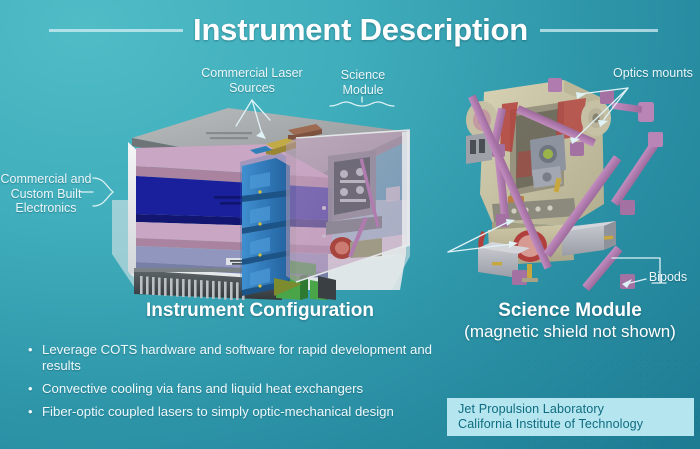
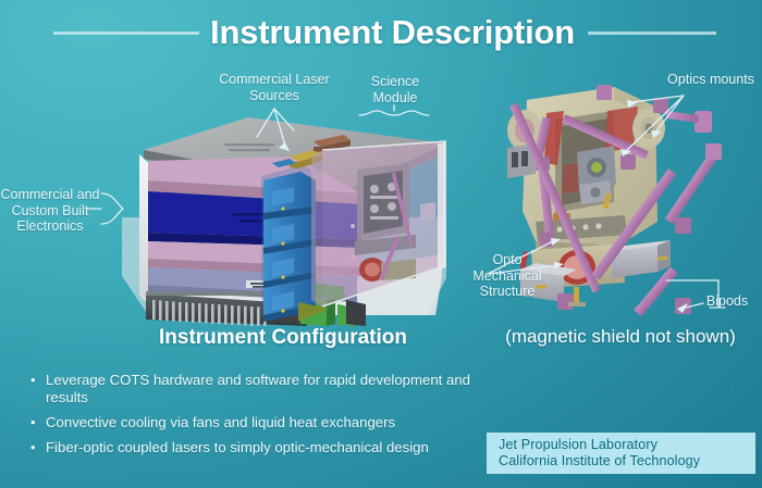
  Instrument Description
  Commercial and
  Custom Built
  Electronics
  Commercial Laser
  Sources
  Science
  Module
  Optics mounts
+ Opto
+ Mechanical
+ Structure
  Bipods
  Instrument Configuration
- Science Module
  (magnetic shield not shown)
  •
  Leverage COTS hardware and software for rapid development and results
  •
  Convective cooling via fans and liquid heat exchangers
  •
  Fiber-optic coupled lasers to simply optic-mechanical design
  Jet Propulsion Laboratory
  California Institute of Technology
